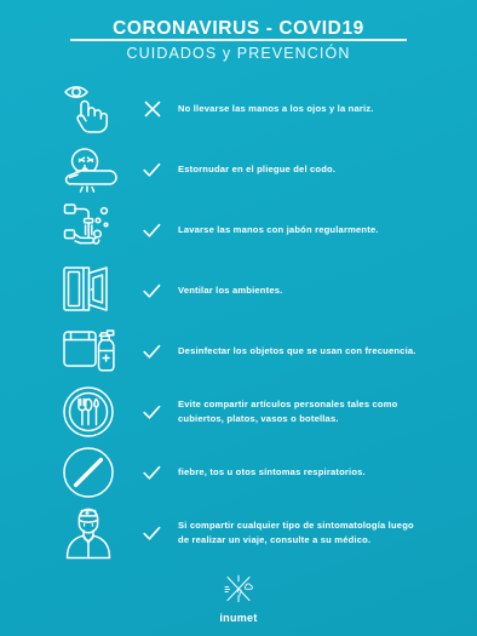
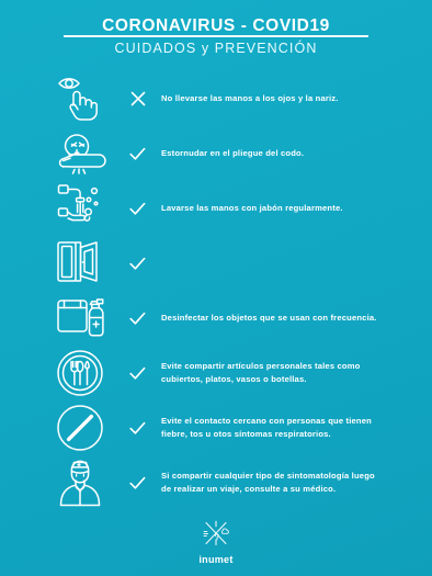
  CORONAVIRUS - COVID19
  CUIDADOS y PREVENCIÓN
  No llevarse las manos a los ojos y la nariz.
  Estornudar en el pliegue del codo.
  Lavarse las manos con jabón regularmente.
- Ventilar los ambientes.
  Desinfectar los objetos que se usan con frecuencia.
  Evite compartir artículos personales tales como
  cubiertos, platos, vasos o botellas.
+ Evite el contacto cercano con personas que tienen
  fiebre, tos u otos síntomas respiratorios.
  Si compartir cualquier tipo de sintomatología luego
  de realizar un viaje, consulte a su médico.
  inumet
